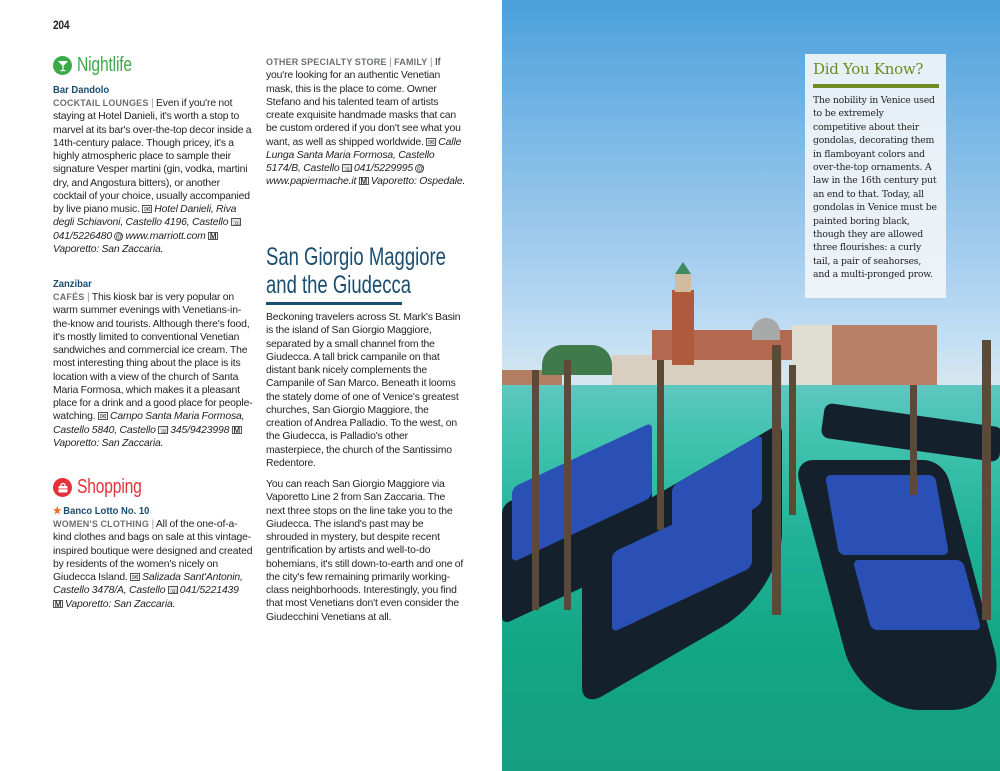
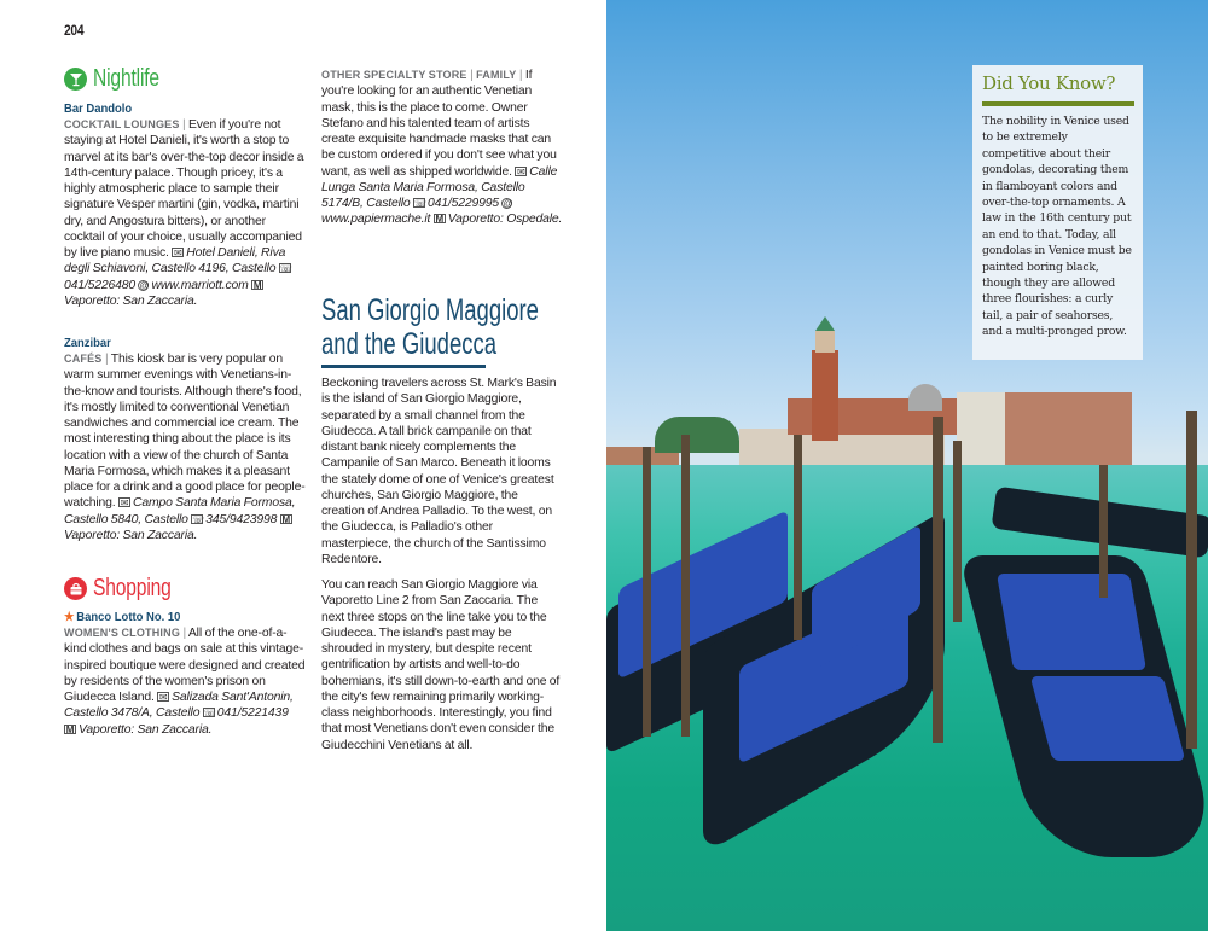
  204
  Nightlife
  Bar Dandolo
  COCKTAIL LOUNGES | Even if you're not staying at Hotel Danieli, it's worth a stop to marvel at its bar's over-the-top decor inside a 14th-century palace. Though pricey, it's a highly atmospheric place to sample their signature Vesper martini (gin, vodka, martini dry, and Angostura bitters), or another cocktail of your choice, usually accompanied by live piano music. ✉ Hotel Danieli, Riva degli Schiavoni, Castello 4196, Castello ☏041/5226480 @ www.marriott.com MVaporetto: San Zaccaria.
  Zanzibar
  CAFÉS | This kiosk bar is very popular on warm summer evenings with Venetians-in-the-know and tourists. Although there's food, it's mostly limited to conventional Venetian sandwiches and commercial ice cream. The most interesting thing about the place is its location with a view of the church of Santa Maria Formosa, which makes it a pleasant place for a drink and a good place for people-watching. ✉ Campo Santa Maria Formosa, Castello 5840, Castello ☏ 345/9423998 MVaporetto: San Zaccaria.
  Shopping
  ★ Banco Lotto No. 10
- WOMEN'S CLOTHING | All of the one-of-a-kind clothes and bags on sale at this vintage-inspired boutique were designed and created by residents of the women's nicely on Giudecca Island. ✉ Salizada Sant'Antonin, Castello 3478/A, Castello ☏ 041/5221439 M Vaporetto: San Zaccaria.
+ WOMEN'S CLOTHING | All of the one-of-a-kind clothes and bags on sale at this vintage-inspired boutique were designed and created by residents of the women's prison on Giudecca Island. ✉ Salizada Sant'Antonin, Castello 3478/A, Castello ☏ 041/5221439 M Vaporetto: San Zaccaria.
  OTHER SPECIALTY STORE | FAMILY | If you're looking for an authentic Venetian mask, this is the place to come. Owner Stefano and his talented team of artists create exquisite handmade masks that can be custom ordered if you don't see what you want, as well as shipped worldwide. ✉ Calle Lunga Santa Maria Formosa, Castello 5174/B, Castello ☏ 041/5229995 @www.papiermache.it M Vaporetto: Ospedale.
  San Giorgio Maggiore
  and the Giudecca
  Beckoning travelers across St. Mark's Basin is the island of San Giorgio Maggiore, separated by a small channel from the Giudecca. A tall brick campanile on that distant bank nicely complements the Campanile of San Marco. Beneath it looms the stately dome of one of Venice's greatest churches, San Giorgio Maggiore, the creation of Andrea Palladio. To the west, on the Giudecca, is Palladio's other masterpiece, the church of the Santissimo Redentore.
  You can reach San Giorgio Maggiore via Vaporetto Line 2 from San Zaccaria. The next three stops on the line take you to the Giudecca. The island's past may be shrouded in mystery, but despite recent gentrification by artists and well-to-do bohemians, it's still down-to-earth and one of the city's few remaining primarily working-class neighborhoods. Interestingly, you find that most Venetians don't even consider the Giudecchini Venetians at all.
  Did You Know?
  The nobility in Venice used to be extremely competitive about their gondolas, decorating them in flamboyant colors and over-the-top ornaments. A law in the 16th century put an end to that. Today, all gondolas in Venice must be painted boring black, though they are allowed three flourishes: a curly tail, a pair of seahorses, and a multi-pronged prow.
